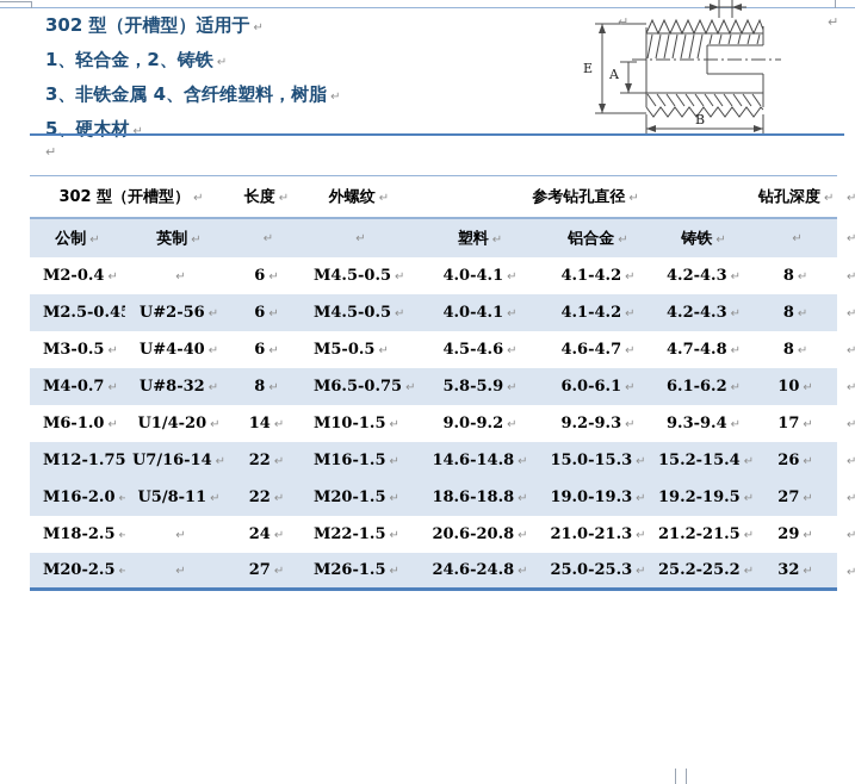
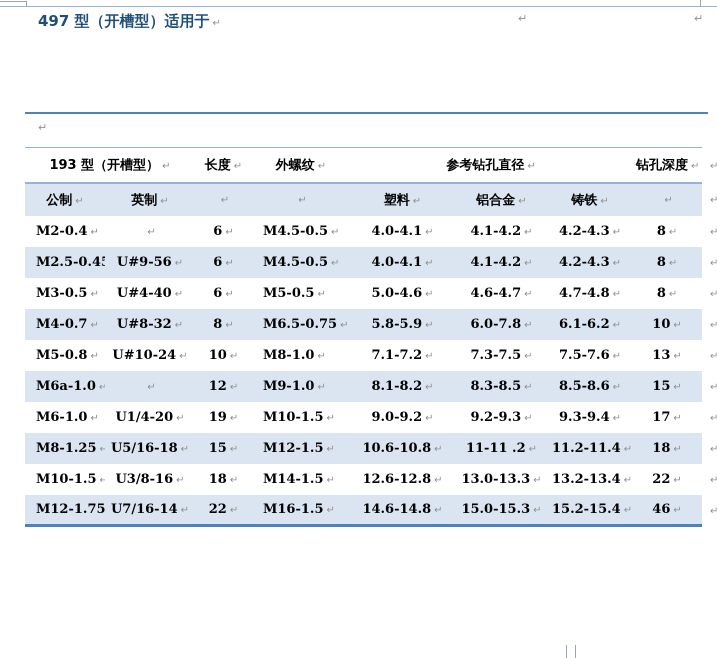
- 302 型（开槽型）适用于 ↵
+ 497 型（开槽型）适用于 ↵
- 1、轻合金，2、铸铁 ↵
- 3、非铁金属 4、含纤维塑料，树脂 ↵
- 5、硬木材 ↵
- E
- A
- B
  ↵
  ↵
  ↵
- 302 型（开槽型） ↵	长度 ↵	外螺纹 ↵	参考钻孔直径 ↵	钻孔深度 ↵	↵
+ 193 型（开槽型） ↵	长度 ↵	外螺纹 ↵	参考钻孔直径 ↵	钻孔深度 ↵	↵
  公制 ↵	英制 ↵	↵	↵	塑料 ↵	铝合金 ↵	铸铁 ↵	↵	↵
  M2-0.4 ↵	↵	6 ↵	M4.5-0.5 ↵	4.0-4.1 ↵	4.1-4.2 ↵	4.2-4.3 ↵	8 ↵	↵
- M2.5-0.4	U#2-56 ↵	6 ↵	M4.5-0.5 ↵	4.0-4.1 ↵	4.1-4.2 ↵	4.2-4.3 ↵	8 ↵	↵
+ M2.5-0.4	U#9-56 ↵	6 ↵	M4.5-0.5 ↵	4.0-4.1 ↵	4.1-4.2 ↵	4.2-4.3 ↵	8 ↵	↵
- M3-0.5 ↵	U#4-40 ↵	6 ↵	M5-0.5 ↵	4.5-4.6 ↵	4.6-4.7 ↵	4.7-4.8 ↵	8 ↵	↵
+ M3-0.5 ↵	U#4-40 ↵	6 ↵	M5-0.5 ↵	5.0-4.6 ↵	4.6-4.7 ↵	4.7-4.8 ↵	8 ↵	↵
- M4-0.7 ↵	U#8-32 ↵	8 ↵	M6.5-0.75 ↵	5.8-5.9 ↵	6.0-6.1 ↵	6.1-6.2 ↵	10 ↵	↵
+ M4-0.7 ↵	U#8-32 ↵	8 ↵	M6.5-0.75 ↵	5.8-5.9 ↵	6.0-7.8 ↵	6.1-6.2 ↵	10 ↵	↵
+ M5-0.8 ↵	U#10-24 ↵	10 ↵	M8-1.0 ↵	7.1-7.2 ↵	7.3-7.5 ↵	7.5-7.6 ↵	13 ↵	↵
+ M6a-1.0 ↵	↵	12 ↵	M9-1.0 ↵	8.1-8.2 ↵	8.3-8.5 ↵	8.5-8.6 ↵	15 ↵	↵
- M6-1.0 ↵	U1/4-20 ↵	14 ↵	M10-1.5 ↵	9.0-9.2 ↵	9.2-9.3 ↵	9.3-9.4 ↵	17 ↵	↵
+ M6-1.0 ↵	U1/4-20 ↵	19 ↵	M10-1.5 ↵	9.0-9.2 ↵	9.2-9.3 ↵	9.3-9.4 ↵	17 ↵	↵
+ M8-1.25 ↵	U5/16-18 ↵	15 ↵	M12-1.5 ↵	10.6-10.8 ↵	11-11 .2 ↵	11.2-11.4 ↵	18 ↵	↵
+ M10-1.5 ↵	U3/8-16 ↵	18 ↵	M14-1.5 ↵	12.6-12.8 ↵	13.0-13.3 ↵	13.2-13.4 ↵	22 ↵	↵
- M12-1.75	U7/16-14 ↵	22 ↵	M16-1.5 ↵	14.6-14.8 ↵	15.0-15.3 ↵	15.2-15.4 ↵	26 ↵	↵
+ M12-1.75	U7/16-14 ↵	22 ↵	M16-1.5 ↵	14.6-14.8 ↵	15.0-15.3 ↵	15.2-15.4 ↵	46 ↵	↵
- M16-2.0 ↵	U5/8-11 ↵	22 ↵	M20-1.5 ↵	18.6-18.8 ↵	19.0-19.3 ↵	19.2-19.5 ↵	27 ↵	↵
- M18-2.5 ↵	↵	24 ↵	M22-1.5 ↵	20.6-20.8 ↵	21.0-21.3 ↵	21.2-21.5 ↵	29 ↵	↵
- M20-2.5 ↵	↵	27 ↵	M26-1.5 ↵	24.6-24.8 ↵	25.0-25.3 ↵	25.2-25.2 ↵	32 ↵	↵
